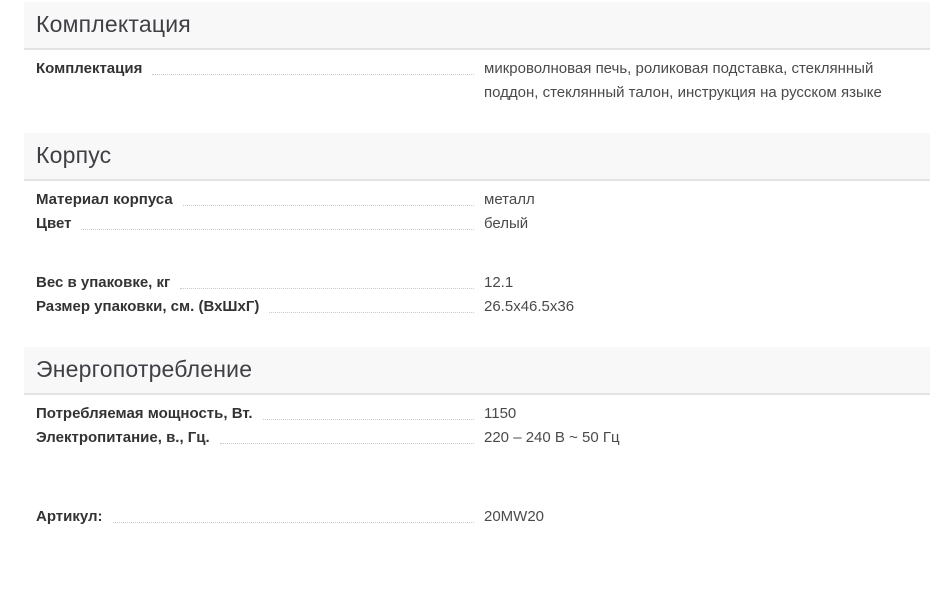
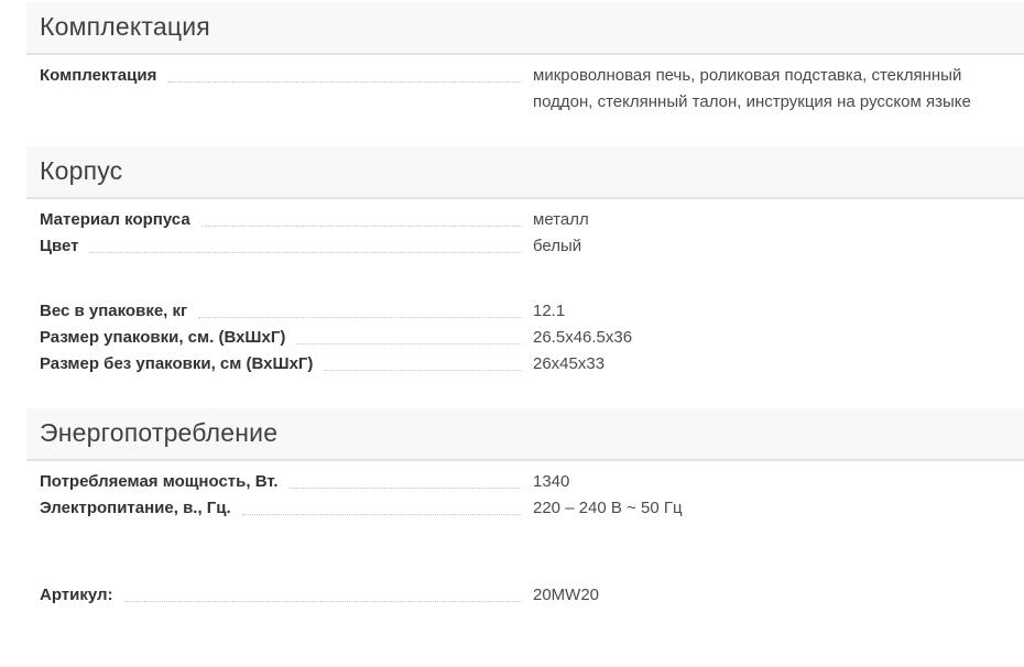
  Комплектация
  Комплектация
  микроволновая печь, роликовая подставка, стеклянный поддон, стеклянный талон, инструкция на русском языке
  Корпус
  Материал корпуса
  металл
  Цвет
  белый
  Вес в упаковке, кг
  12.1
  Размер упаковки, см. (ВхШхГ)
  26.5x46.5x36
+ Размер без упаковки, см (ВхШхГ)
+ 26x45x33
  Энергопотребление
  Потребляемая мощность, Вт.
- 1150
+ 1340
  Электропитание, в., Гц.
  220 – 240 В ~ 50 Гц
  Артикул:
  20MW20
